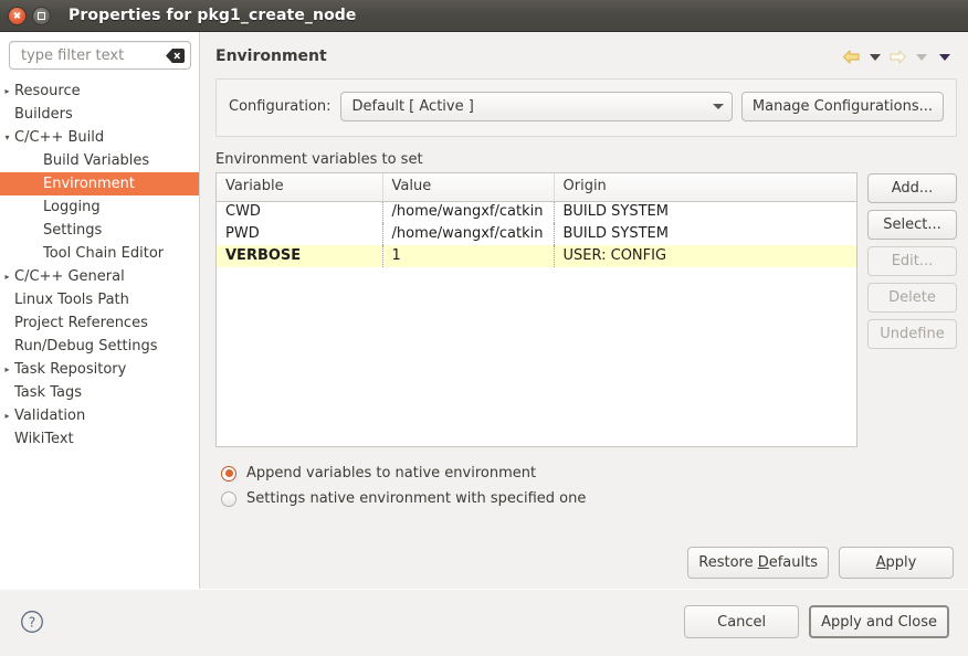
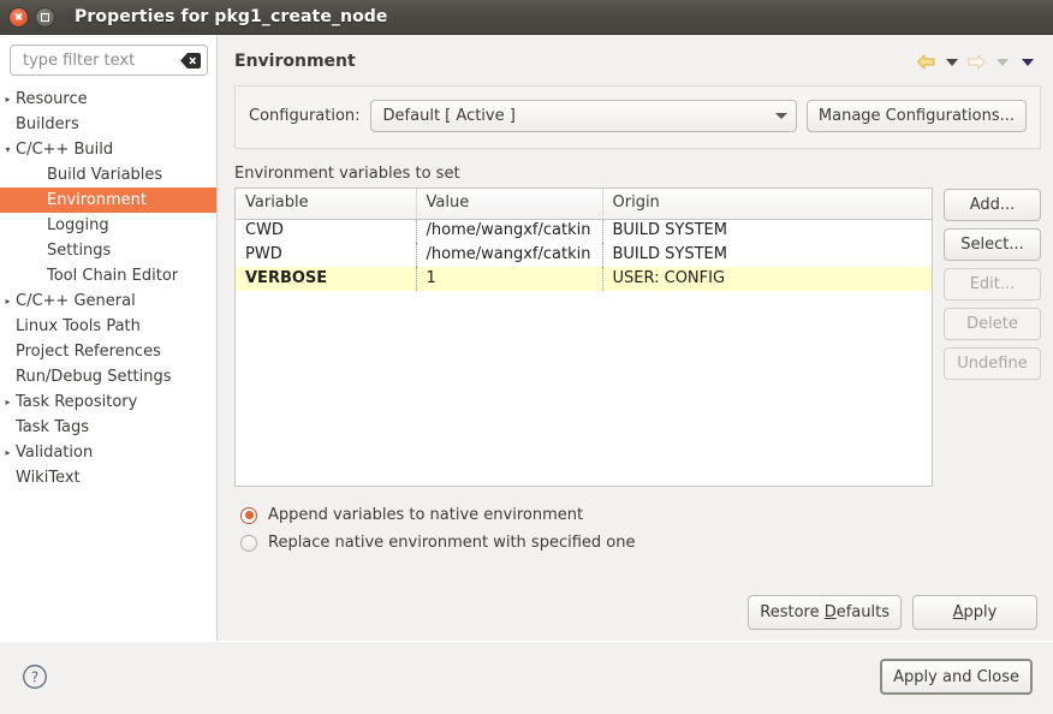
  Properties for pkg1_create_node
  type filter text
  ▸
  Resource
  Builders
  ▾
  C/C++ Build
  Build Variables
  Environment
  Logging
  Settings
  Tool Chain Editor
  ▸
  C/C++ General
  Linux Tools Path
  Project References
  Run/Debug Settings
  ▸
  Task Repository
  Task Tags
  ▸
  Validation
  WikiText
  Environment
  Configuration:
  Default [ Active ]
  Manage Configurations...
  Environment variables to set
  Variable	Value	Origin
  CWD	/home/wangxf/catkin	BUILD SYSTEM
  PWD	/home/wangxf/catkin	BUILD SYSTEM
  VERBOSE	1	USER: CONFIG
  Add...
  Select...
  Edit...
  Delete
  Undefine
  Append variables to native environment
- Settings native environment with specified one
+ Replace native environment with specified one
  Restore Defaults
  Apply
  ?
- Cancel
  Apply and Close
